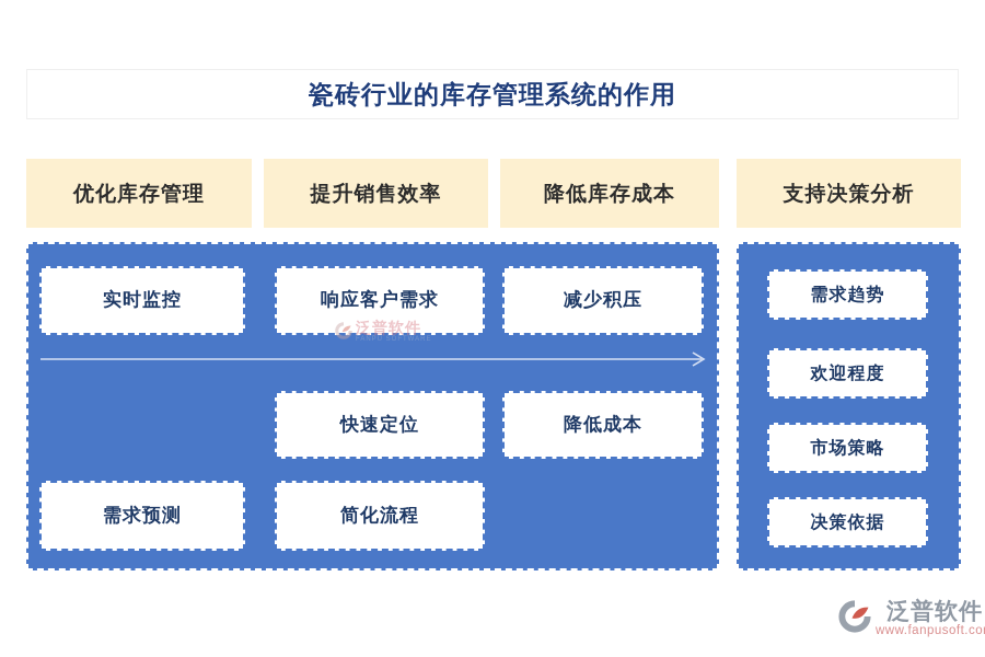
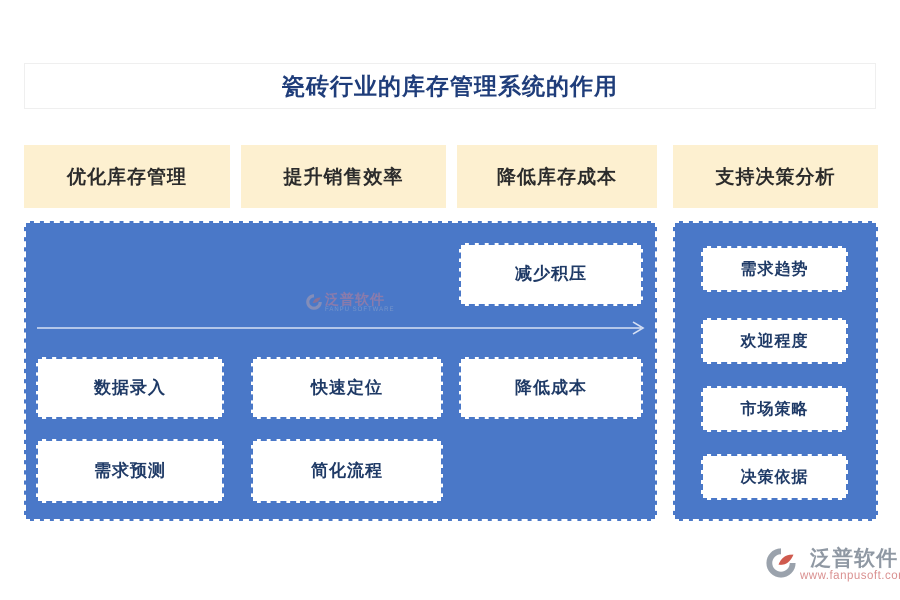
  瓷砖行业的库存管理系统的作用
  优化库存管理
  提升销售效率
  降低库存成本
  支持决策分析
- 实时监控
- 响应客户需求
  减少积压
+ 数据录入
  快速定位
  降低成本
  需求预测
  简化流程
  需求趋势
  欢迎程度
  市场策略
  决策依据
  泛普软件
  泛普软件
  www.fanpusoft.co
